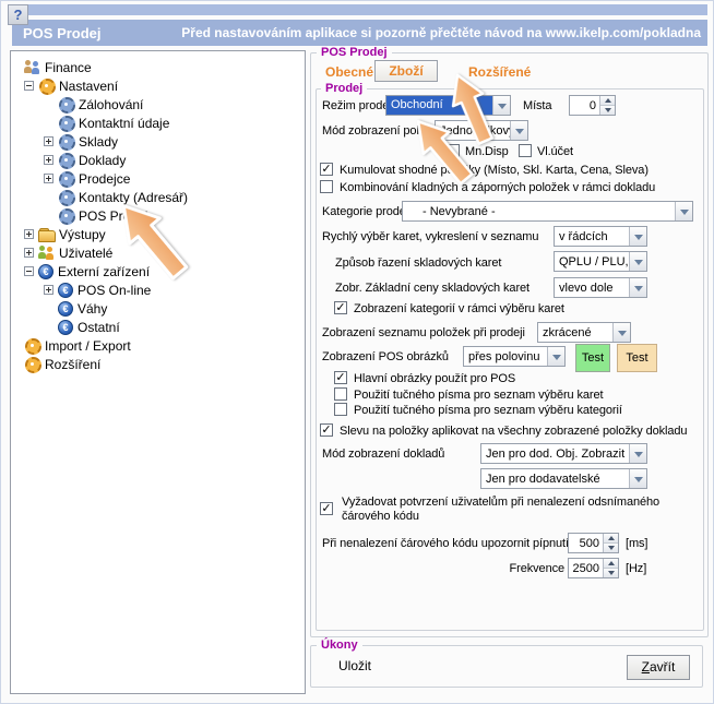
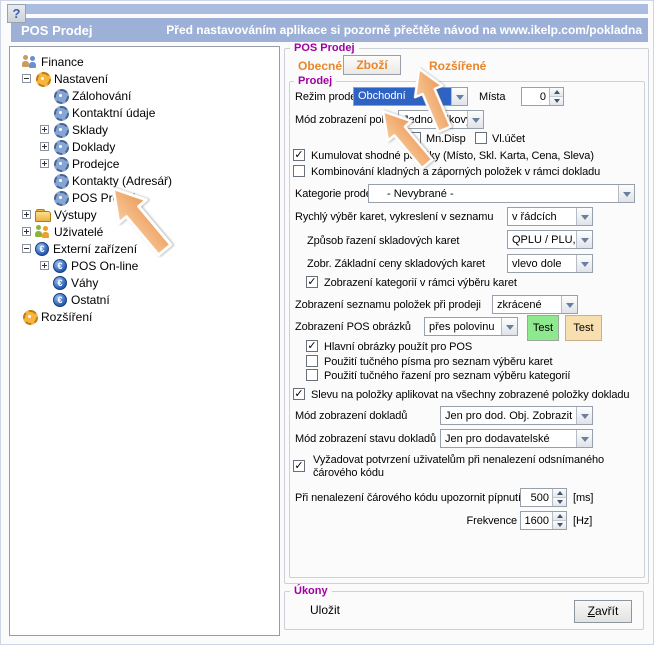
  ?
  POS Prodej
  Před nastavováním aplikace si pozorně přečtěte návod na www.ikelp.com/pokladna
  Finance
  Nastavení
  Zálohování
  Kontaktní údaje
  Sklady
  Doklady
  Prodejce
  Kontakty (Adresář)
  Výstupy
  Uživatelé
  €
  Externí zařízení
  €
  POS On-line
  €
  Váhy
  €
  Ostatní
- Import / Export
  Rozšíření
  POS Prodej
  Obecné
  Zboží
  Rozšířené
  Prodej
  Režim prod
  Obchodní
  Místa
  0
  Mód zobrazení pol
  Mn.Disp
  Vl.účet
  ✓
  Kumulovat shodné pky (Místo, Skl. Karta, Cena, Sleva)
  Kombinování kladných a záporných položek v rámci dokladu
  Kategorie prod
  - Nevybrané -
  Rychlý výběr karet, vykreslení v seznamu
  v řádcích
  Způsob řazení skladových karet
  QPLU / PLU,
  Zobr. Základní ceny skladových karet
  vlevo dole
  ✓
  Zobrazení kategorií v rámci výběru karet
  Zobrazení seznamu položek při prodeji
  zkrácené
  Zobrazení POS obrázků
  přes polovinu
  Test
  Test
  ✓
  Hlavní obrázky použít pro POS
  Použití tučného písma pro seznam výběru karet
- Použití tučného písma pro seznam výběru kategorií
+ Použití tučného řazení pro seznam výběru kategorií
  ✓
  Slevu na položky aplikovat na všechny zobrazené položky dokladu
  Mód zobrazení dokladů
  Jen pro dod. Obj. Zobrazit
+ Mód zobrazení stavu dokladů
  Jen pro dodavatelské
  ✓
  Vyžadovat potvrzení uživatelům při nenalezení odsnímaného čárového kódu
  Při nenalezení čárového kódu upozornit pípnut
  500
  [ms]
  Frekvence
- 2500
+ 1600
  [Hz]
  Úkony
  Uložit
  Zavřít
